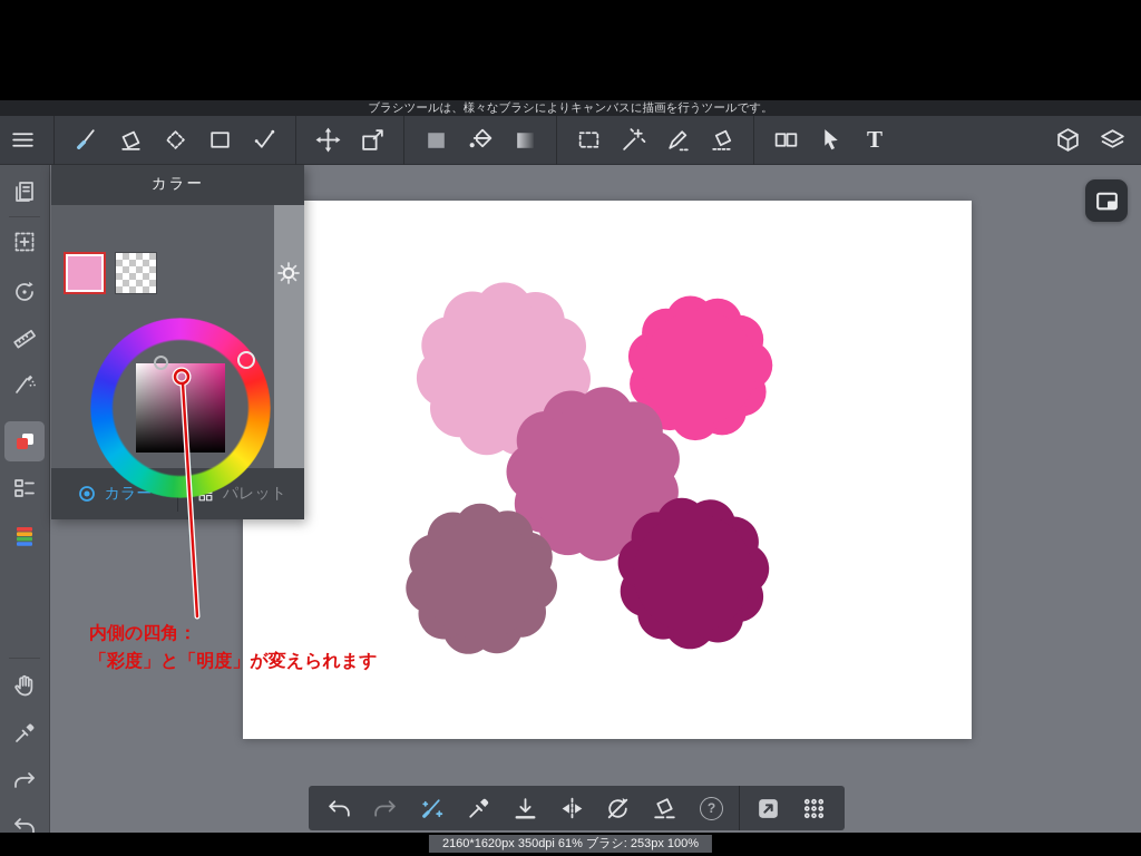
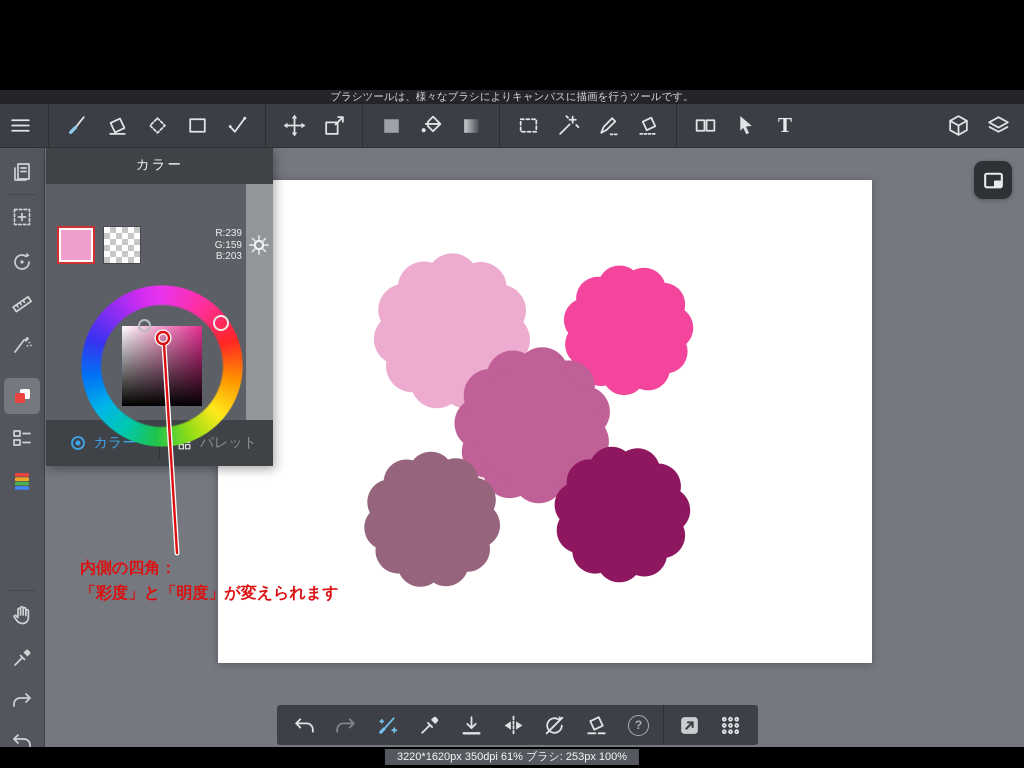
  ブラシツールは、様々なブラシによりキャンバスに描画を行うツールです。
  T
  カラー
+ R:239
+ G:159
+ B:203
  カラー
  パレット
  ?
  内側の四角：
  「彩度」と「明度」が変えられます
- 2160*1620px 350dpi 61% ブラシ: 253px 100%
+ 3220*1620px 350dpi 61% ブラシ: 253px 100%
